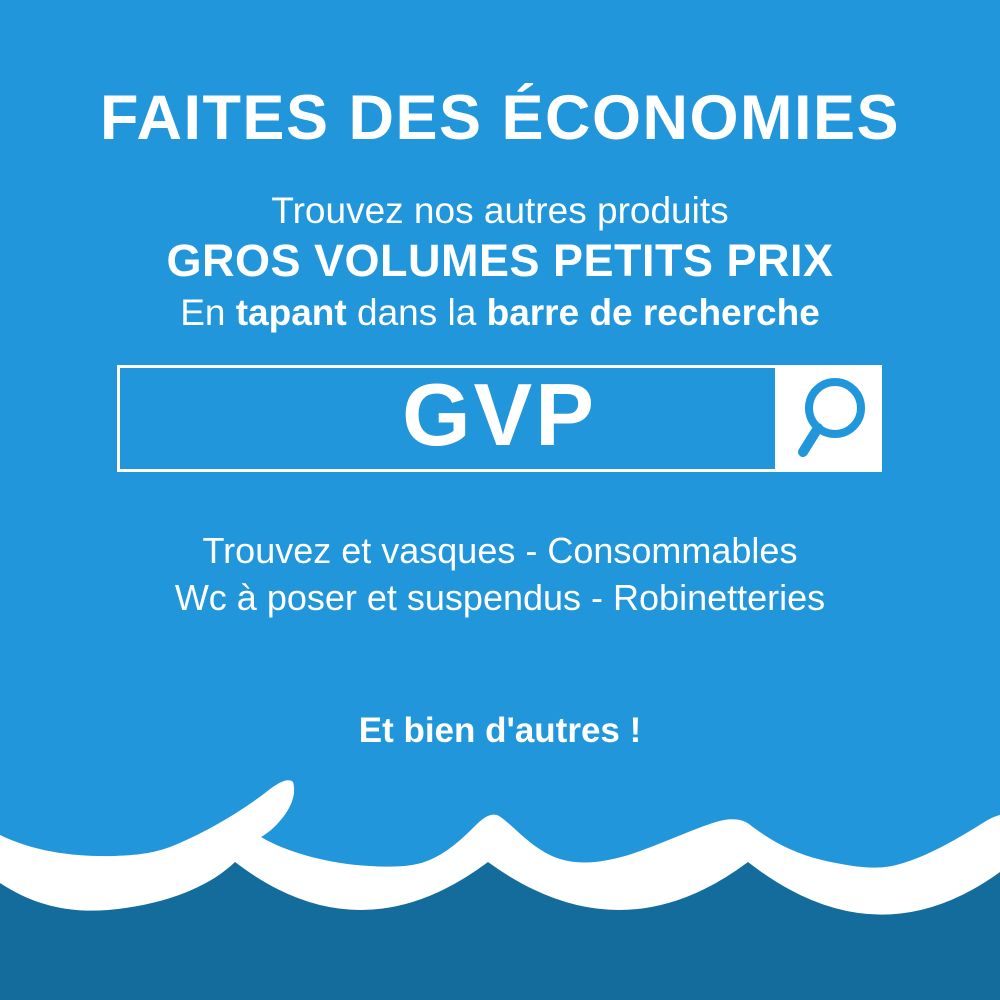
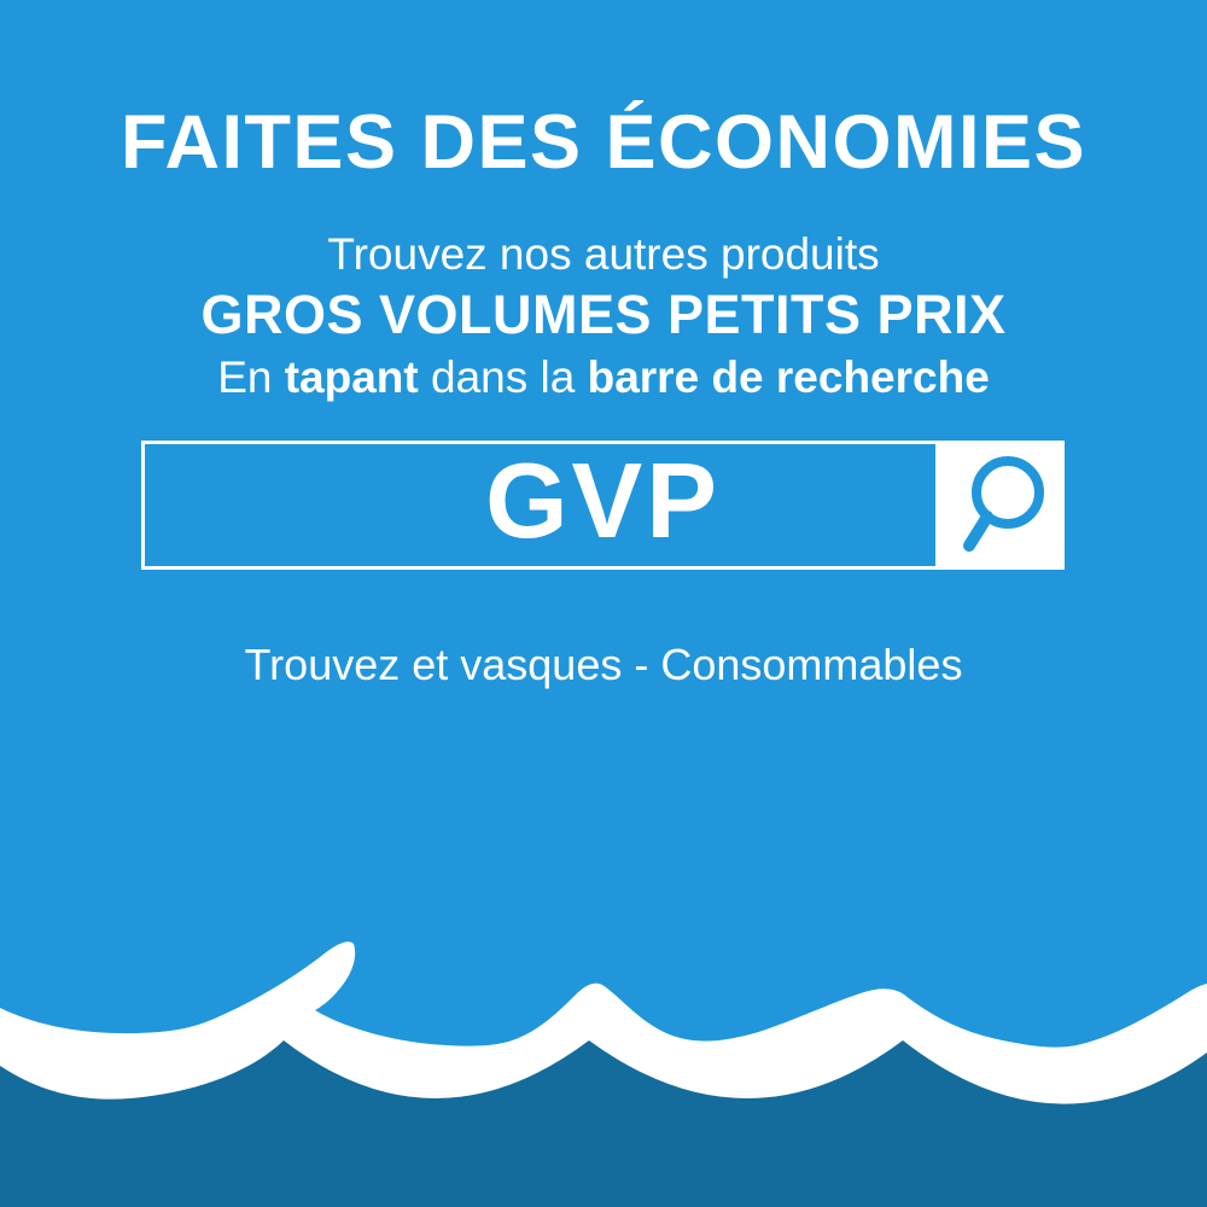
  FAITES DES ÉCONOMIES
  Trouvez nos autres produits
  GROS VOLUMES PETITS PRIX
  En tapant dans la barre de recherche
  GVP
  Trouvez et vasques - Consommables
- Wc à poser et suspendus - Robinetteries
- Et bien d'autres !
